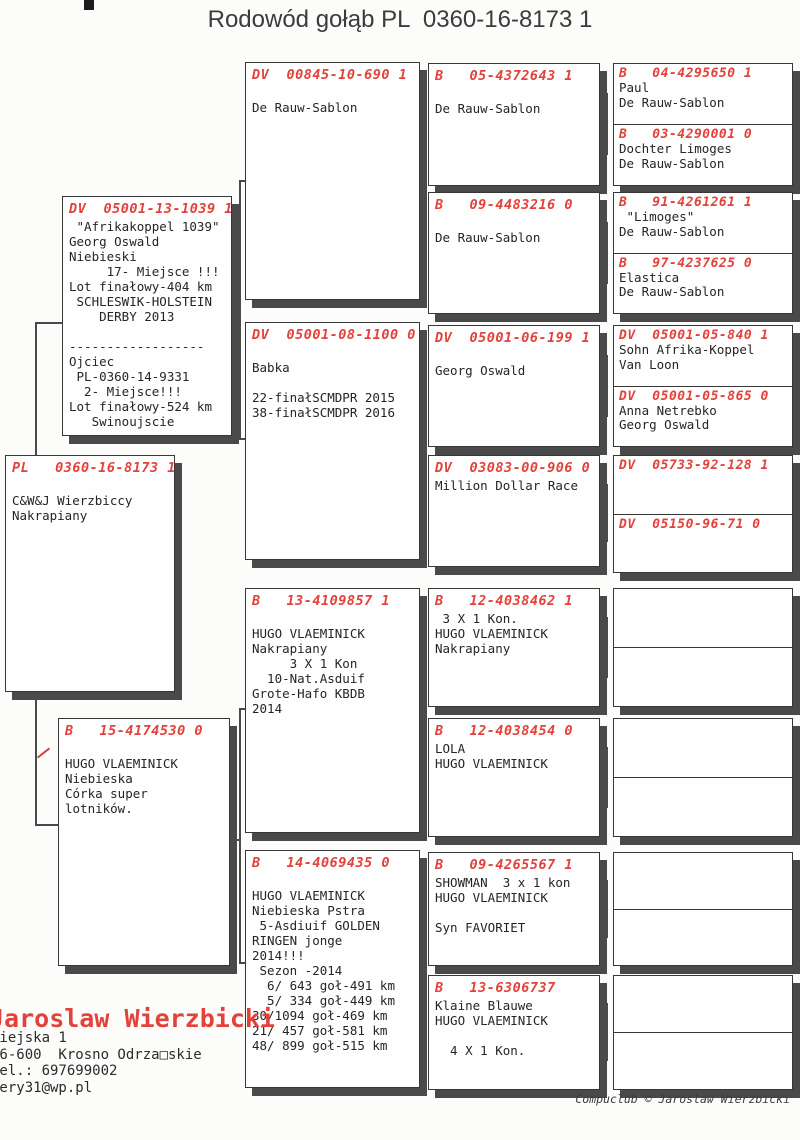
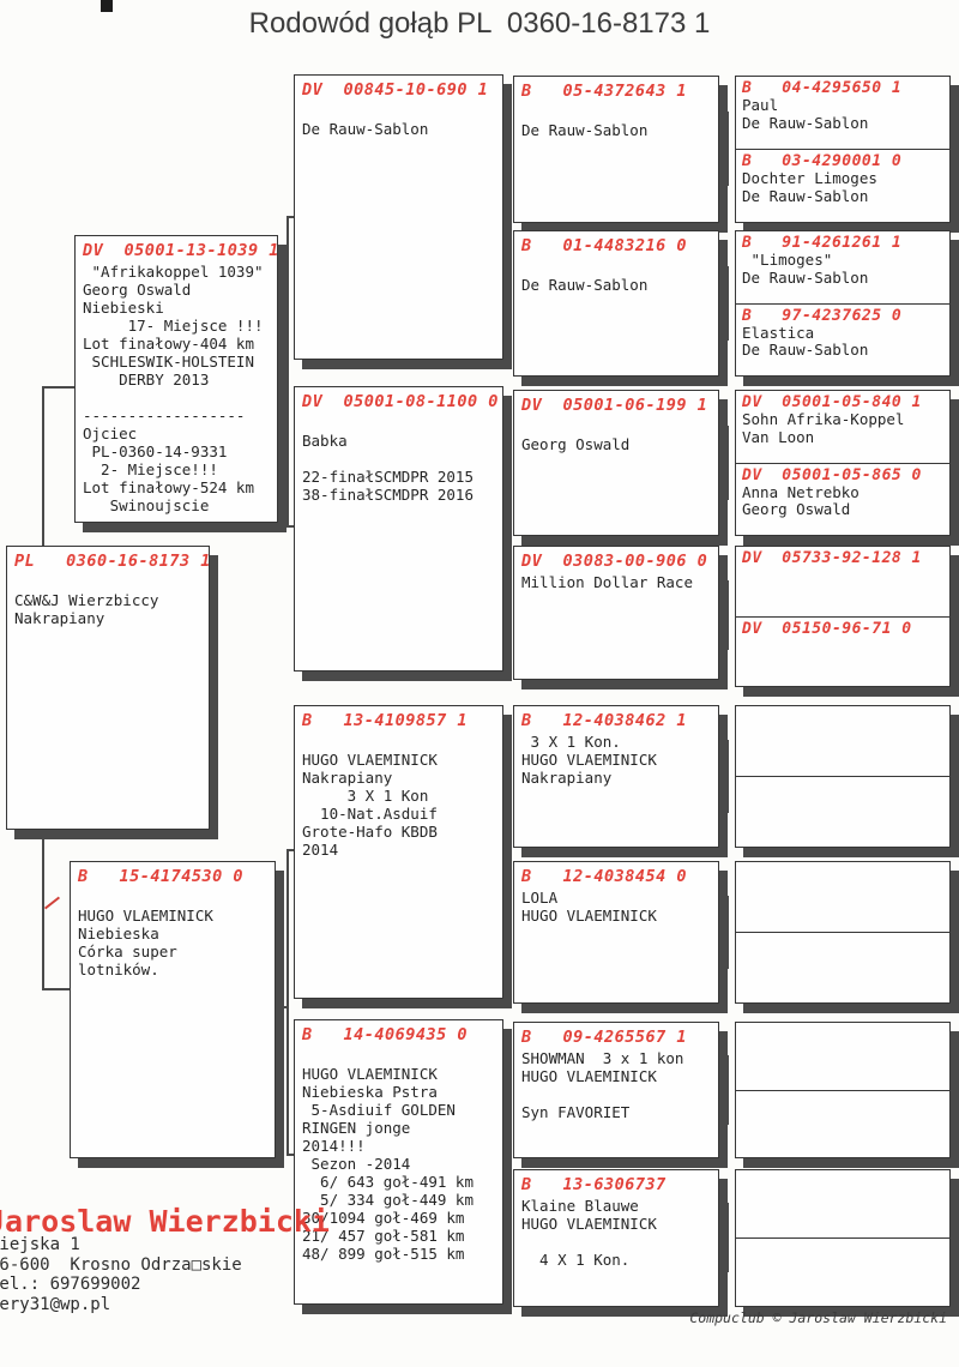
  Rodowód gołąb PL 0360-16-8173 1
  PL 0360-16-8173 1
  C&W&J Wierzbiccy
  Nakrapiany
  DV 05001-13-1039 1
  "Afrikakoppel 1039"
  Georg Oswald
  Niebieski
  17- Miejsce !!!
  Lot finałowy-404 km
  SCHLESWIK-HOLSTEIN
  DERBY 2013
  ------------------
  Ojciec
  PL-0360-14-9331
  2- Miejsce!!!
  Lot finałowy-524 km
  Swinoujscie
  B 15-4174530 0
  HUGO VLAEMINICK
  Niebieska
  Córka super
  lotników.
  DV 00845-10-690 1
  De Rauw-Sablon
  DV 05001-08-1100 0
  Babka
  22-finałSCMDPR 2015
  38-finałSCMDPR 2016
  B 13-4109857 1
  HUGO VLAEMINICK
  Nakrapiany
  3 X 1 Kon
  10-Nat.Asduif
  Grote-Hafo KBDB
  2014
  B 14-4069435 0
  HUGO VLAEMINICK
  Niebieska Pstra
  5-Asdiuif GOLDEN
  RINGEN jonge
  2014!!!
  Sezon -2014
  6/ 643 goł-491 km
  5/ 334 goł-449 km
  30/1094 goł-469 km
  21/ 457 goł-581 km
  48/ 899 goł-515 km
  B 05-4372643 1
  De Rauw-Sablon
- B 09-4483216 0
+ B 01-4483216 0
  De Rauw-Sablon
  DV 05001-06-199 1
  Georg Oswald
  DV 03083-00-906 0
  Million Dollar Race
  B 12-4038462 1
  3 X 1 Kon.
  HUGO VLAEMINICK
  Nakrapiany
  B 12-4038454 0
  LOLA
  HUGO VLAEMINICK
  B 09-4265567 1
  SHOWMAN 3 x 1 kon
  HUGO VLAEMINICK
  Syn FAVORIET
  B 13-6306737
  Klaine Blauwe
  HUGO VLAEMINICK
  4 X 1 Kon.
  B 04-4295650 1
  Paul
  De Rauw-Sablon
  B 03-4290001 0
  Dochter Limoges
  De Rauw-Sablon
  B 91-4261261 1
  "Limoges"
  De Rauw-Sablon
  B 97-4237625 0
  Elastica
  De Rauw-Sablon
  DV 05001-05-840 1
  Sohn Afrika-Koppel
  Van Loon
  DV 05001-05-865 0
  Anna Netrebko
  Georg Oswald
  DV 05733-92-128 1
  DV 05150-96-71 0
  aroslaw Wierzbicki
  iejska 1
  6-600 Krosno Odrza□skie
  el.: 697699002
  ery31@wp.pl
  Compuclub © Jaroslaw Wierzbicki
